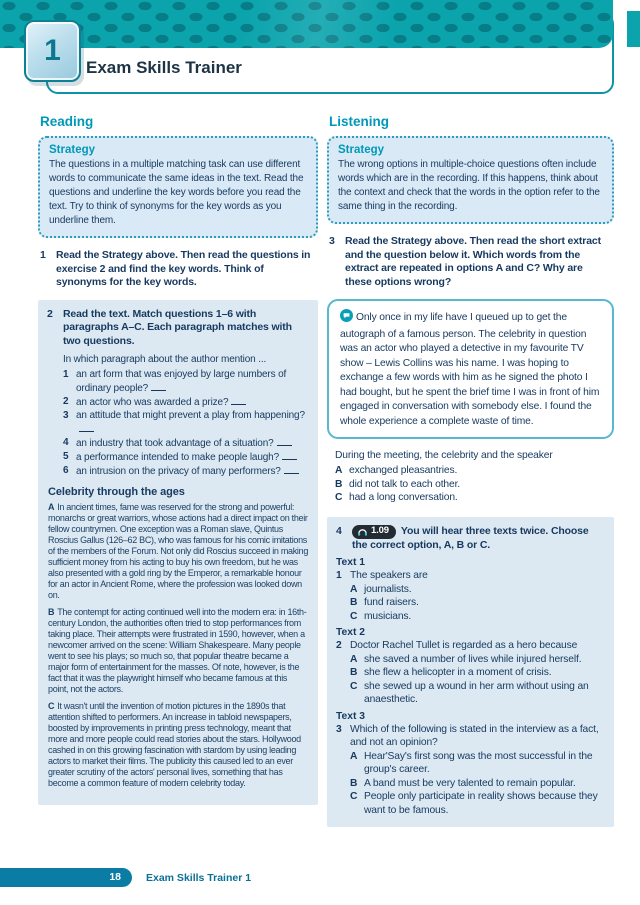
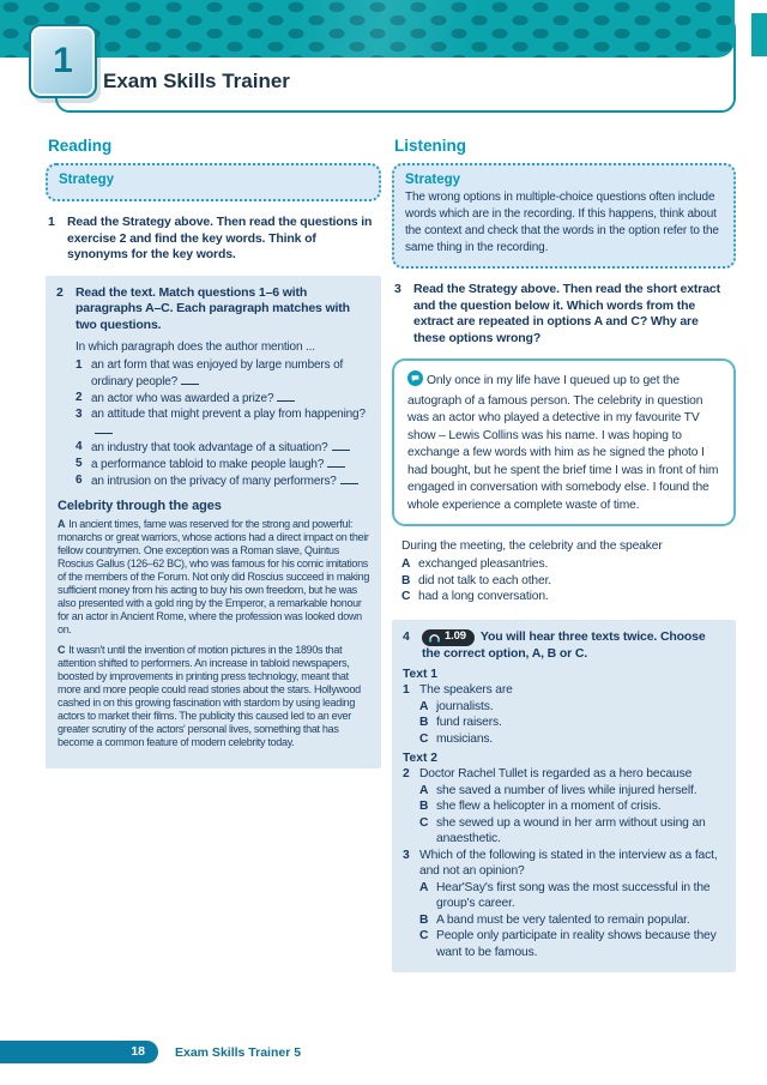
  1
  Exam Skills Trainer
  Reading
  Strategy
- The questions in a multiple matching task can use different words to communicate the same ideas in the text. Read the questions and underline the key words before you read the text. Try to think of synonyms for the key words as you underline them.
  1
  Read the Strategy above. Then read the questions in exercise 2 and find the key words. Think of synonyms for the key words.
  2
  Read the text. Match questions 1–6 with paragraphs A–C. Each paragraph matches with two questions.
- In which paragraph about the author mention ...
+ In which paragraph does the author mention ...
  1
  an art form that was enjoyed by large numbers of ordinary people?
  2
  an actor who was awarded a prize?
  3
  an attitude that might prevent a play from happening?
  4
  an industry that took advantage of a situation?
  5
- a performance intended to make people laugh?
+ a performance tabloid to make people laugh?
  6
  an intrusion on the privacy of many performers?
  Celebrity through the ages
  A In ancient times, fame was reserved for the strong and powerful: monarchs or great warriors, whose actions had a direct impact on their fellow countrymen. One exception was a Roman slave, Quintus Roscius Gallus (126–62 BC), who was famous for his comic imitations of the members of the Forum. Not only did Roscius succeed in making sufficient money from his acting to buy his own freedom, but he was also presented with a gold ring by the Emperor, a remarkable honour for an actor in Ancient Rome, where the profession was looked down on.
- B The contempt for acting continued well into the modern era: in 16th-century London, the authorities often tried to stop performances from taking place. Their attempts were frustrated in 1590, however, when a newcomer arrived on the scene: William Shakespeare. Many people went to see his plays; so much so, that popular theatre became a major form of entertainment for the masses. Of note, however, is the fact that it was the playwright himself who became famous at this point, not the actors.
  C It wasn't until the invention of motion pictures in the 1890s that attention shifted to performers. An increase in tabloid newspapers, boosted by improvements in printing press technology, meant that more and more people could read stories about the stars. Hollywood cashed in on this growing fascination with stardom by using leading actors to market their films. The publicity this caused led to an ever greater scrutiny of the actors' personal lives, something that has become a common feature of modern celebrity today.
  Listening
  Strategy
  The wrong options in multiple-choice questions often include words which are in the recording. If this happens, think about the context and check that the words in the option refer to the same thing in the recording.
  3
  Read the Strategy above. Then read the short extract and the question below it. Which words from the extract are repeated in options A and C? Why are these options wrong?
  Only once in my life have I queued up to get the autograph of a famous person. The celebrity in question was an actor who played a detective in my favourite TV show – Lewis Collins was his name. I was hoping to exchange a few words with him as he signed the photo I had bought, but he spent the brief time I was in front of him engaged in conversation with somebody else. I found the whole experience a complete waste of time.
  During the meeting, the celebrity and the speaker
  A
  exchanged pleasantries.
  B
  did not talk to each other.
  C
  had a long conversation.
  4
  1.09
  You will hear three texts twice. Choose the correct option, A, B or C.
  Text 1
  1
  The speakers are
  A
  journalists.
  B
  fund raisers.
  C
  musicians.
  Text 2
  2
  Doctor Rachel Tullet is regarded as a hero because
  A
  she saved a number of lives while injured herself.
  B
  she flew a helicopter in a moment of crisis.
  C
  she sewed up a wound in her arm without using an anaesthetic.
- Text 3
  3
  Which of the following is stated in the interview as a fact, and not an opinion?
  A
  Hear'Say's first song was the most successful in the group's career.
  B
  A band must be very talented to remain popular.
  C
  People only participate in reality shows because they want to be famous.
  18
- Exam Skills Trainer 1
+ Exam Skills Trainer 5
